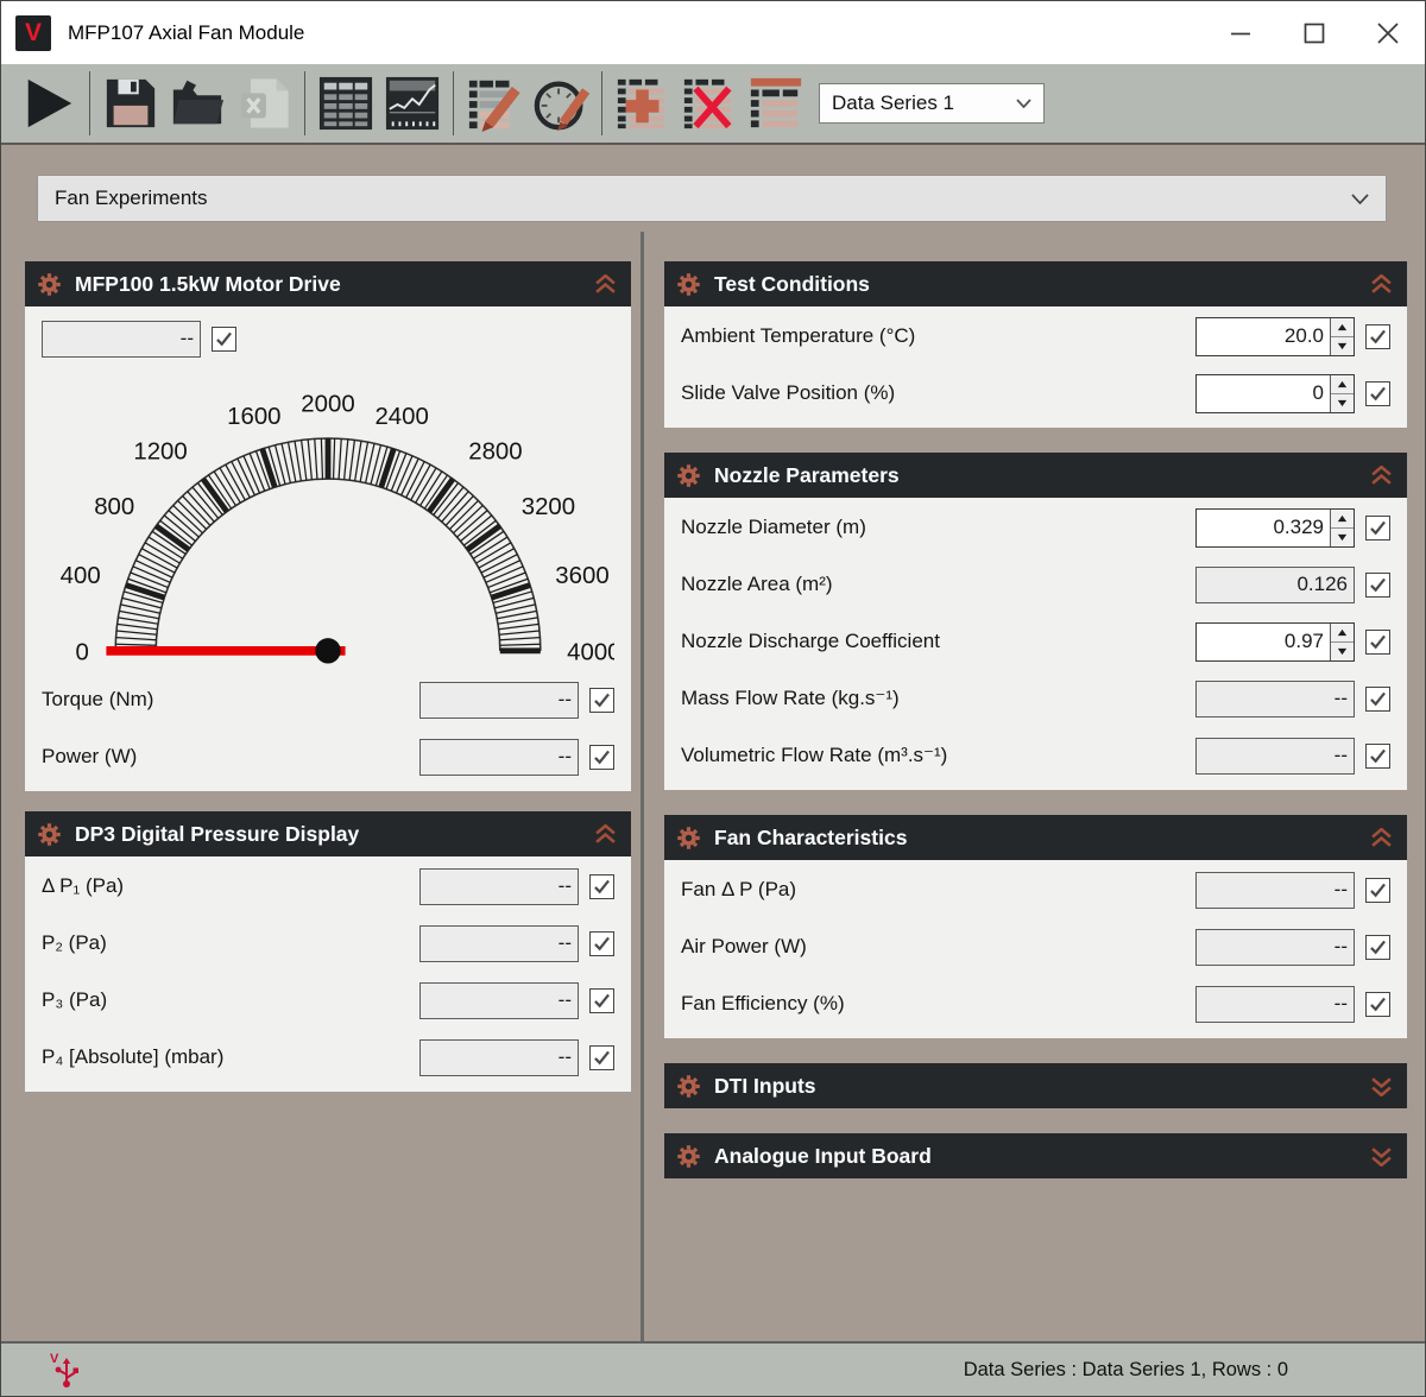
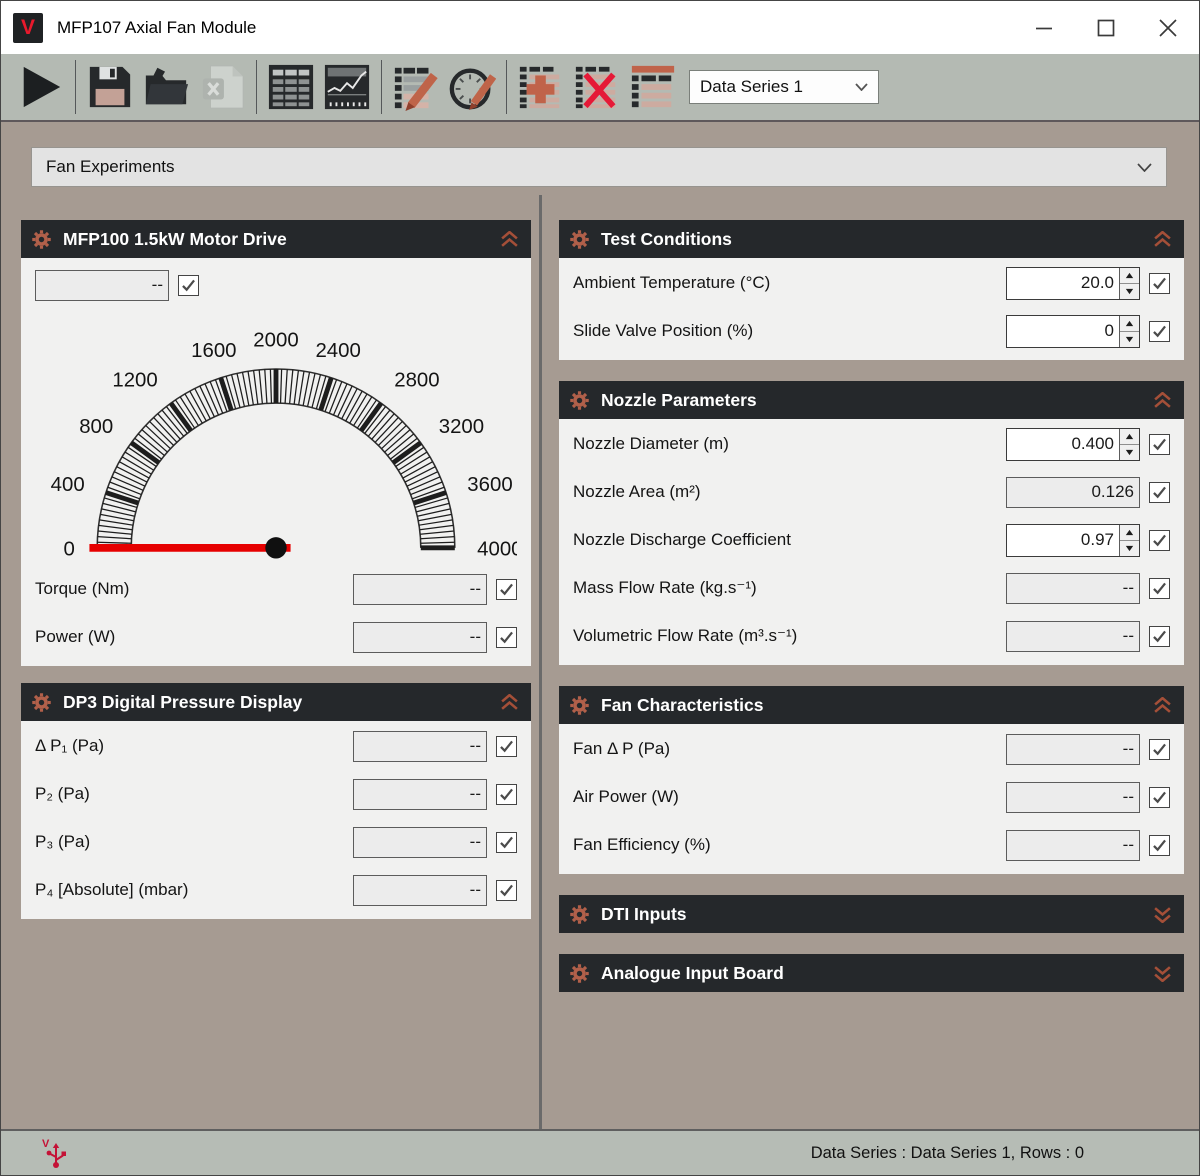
  V
  MFP107 Axial Fan Module
  Data Series 1
  Fan Experiments
  MFP100 1.5kW Motor Drive
  --
  0
  400
  800
  1200
  1600
  2000
  2400
  2800
  3200
  3600
  4000
  Torque (Nm)
  --
  Power (W)
  --
  DP3 Digital Pressure Display
  Δ P₁ (Pa)
  --
  P₂ (Pa)
  --
  P₃ (Pa)
  --
  P₄ [Absolute] (mbar)
  --
  Test Conditions
  Ambient Temperature (°C)
  20.0
  Slide Valve Position (%)
  0
  Nozzle Parameters
  Nozzle Diameter (m)
- 0.329
+ 0.400
  Nozzle Area (m²)
  0.126
  Nozzle Discharge Coefficient
  0.97
  Mass Flow Rate (kg.s⁻¹)
  --
  Volumetric Flow Rate (m³.s⁻¹)
  --
  Fan Characteristics
  Fan Δ P (Pa)
  --
  Air Power (W)
  --
  Fan Efficiency (%)
  --
  DTI Inputs
  Analogue Input Board
  V
  Data Series : Data Series 1, Rows : 0
